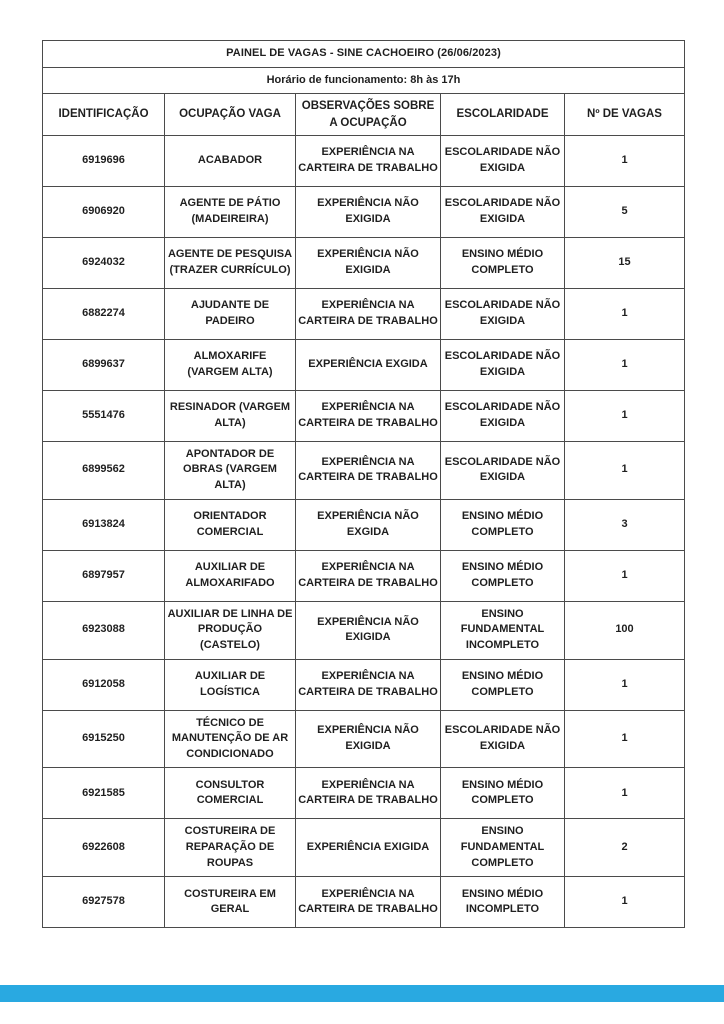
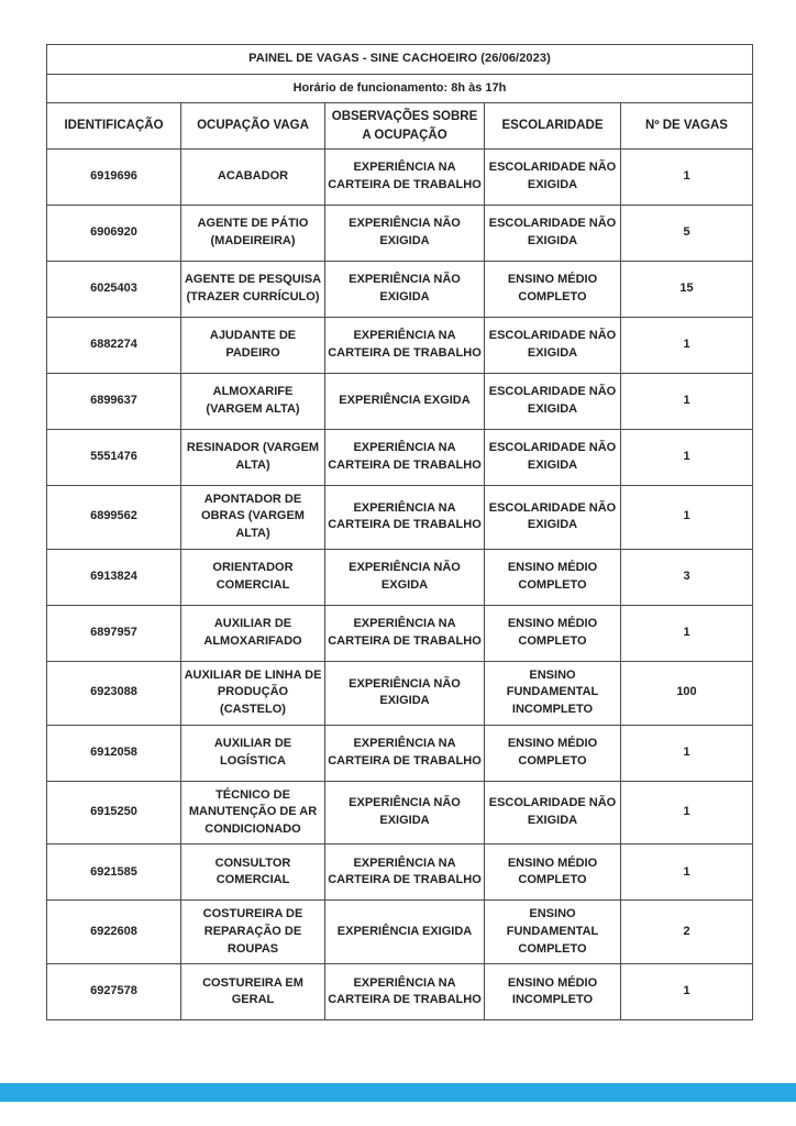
  PAINEL DE VAGAS - SINE CACHOEIRO (26/06/2023)
  Horário de funcionamento: 8h às 17h
  IDENTIFICAÇÃO	OCUPAÇÃO VAGA	OBSERVAÇÕES SOBRE A OCUPAÇÃO	ESCOLARIDADE	Nº DE VAGAS
  6919696	ACABADOR	EXPERIÊNCIA NA CARTEIRA DE TRABALHO	ESCOLARIDADE NÃO EXIGIDA	1
  6906920	AGENTE DE PÁTIO (MADEIREIRA)	EXPERIÊNCIA NÃO EXIGIDA	ESCOLARIDADE NÃO EXIGIDA	5
- 6924032	AGENTE DE PESQUISA (TRAZER CURRÍCULO)	EXPERIÊNCIA NÃO EXIGIDA	ENSINO MÉDIO COMPLETO	15
+ 6025403	AGENTE DE PESQUISA (TRAZER CURRÍCULO)	EXPERIÊNCIA NÃO EXIGIDA	ENSINO MÉDIO COMPLETO	15
  6882274	AJUDANTE DE PADEIRO	EXPERIÊNCIA NA CARTEIRA DE TRABALHO	ESCOLARIDADE NÃO EXIGIDA	1
  6899637	ALMOXARIFE (VARGEM ALTA)	EXPERIÊNCIA EXGIDA	ESCOLARIDADE NÃO EXIGIDA	1
  5551476	RESINADOR (VARGEM ALTA)	EXPERIÊNCIA NA CARTEIRA DE TRABALHO	ESCOLARIDADE NÃO EXIGIDA	1
  6899562	APONTADOR DE OBRAS (VARGEM ALTA)	EXPERIÊNCIA NA CARTEIRA DE TRABALHO	ESCOLARIDADE NÃO EXIGIDA	1
  6913824	ORIENTADOR COMERCIAL	EXPERIÊNCIA NÃO EXGIDA	ENSINO MÉDIO COMPLETO	3
  6897957	AUXILIAR DE ALMOXARIFADO	EXPERIÊNCIA NA CARTEIRA DE TRABALHO	ENSINO MÉDIO COMPLETO	1
  6923088	AUXILIAR DE LINHA DE PRODUÇÃO (CASTELO)	EXPERIÊNCIA NÃO EXIGIDA	ENSINO FUNDAMENTAL INCOMPLETO	100
  6912058	AUXILIAR DE LOGÍSTICA	EXPERIÊNCIA NA CARTEIRA DE TRABALHO	ENSINO MÉDIO COMPLETO	1
  6915250	TÉCNICO DE MANUTENÇÃO DE AR CONDICIONADO	EXPERIÊNCIA NÃO EXIGIDA	ESCOLARIDADE NÃO EXIGIDA	1
  6921585	CONSULTOR COMERCIAL	EXPERIÊNCIA NA CARTEIRA DE TRABALHO	ENSINO MÉDIO COMPLETO	1
  6922608	COSTUREIRA DE REPARAÇÃO DE ROUPAS	EXPERIÊNCIA EXIGIDA	ENSINO FUNDAMENTAL COMPLETO	2
  6927578	COSTUREIRA EM GERAL	EXPERIÊNCIA NA CARTEIRA DE TRABALHO	ENSINO MÉDIO INCOMPLETO	1
